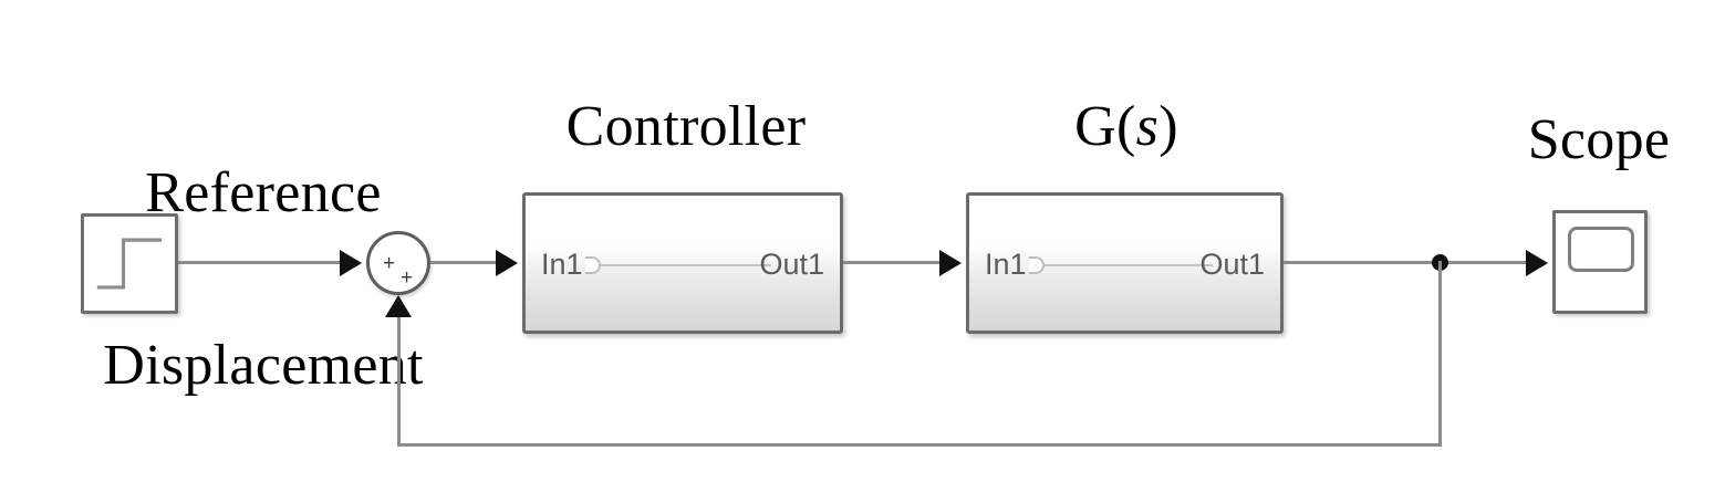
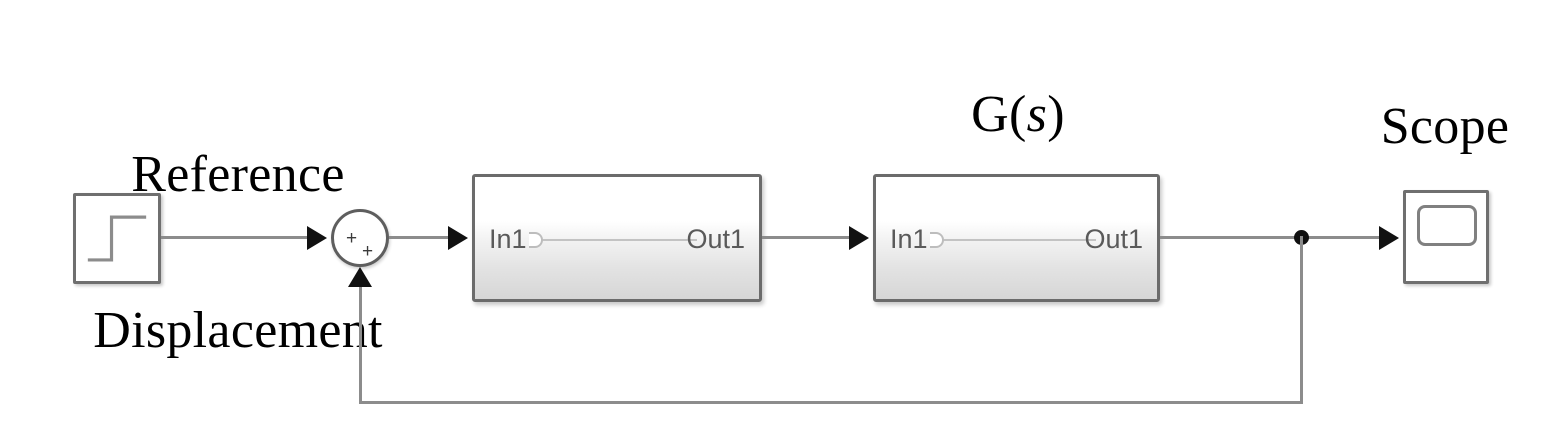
  Reference
  Displacement
- Controller
  G(s)
  Scope
  +
  +
  In1
  Out1
  In1
  Out1
